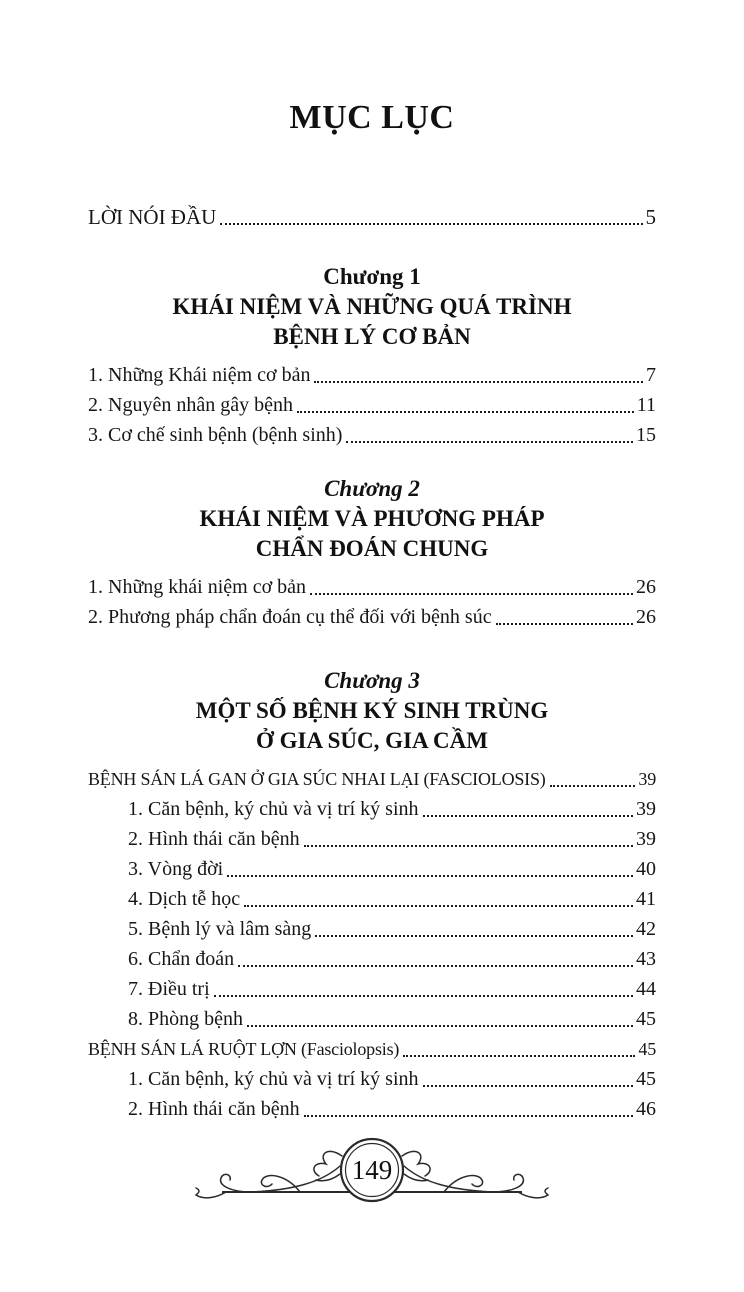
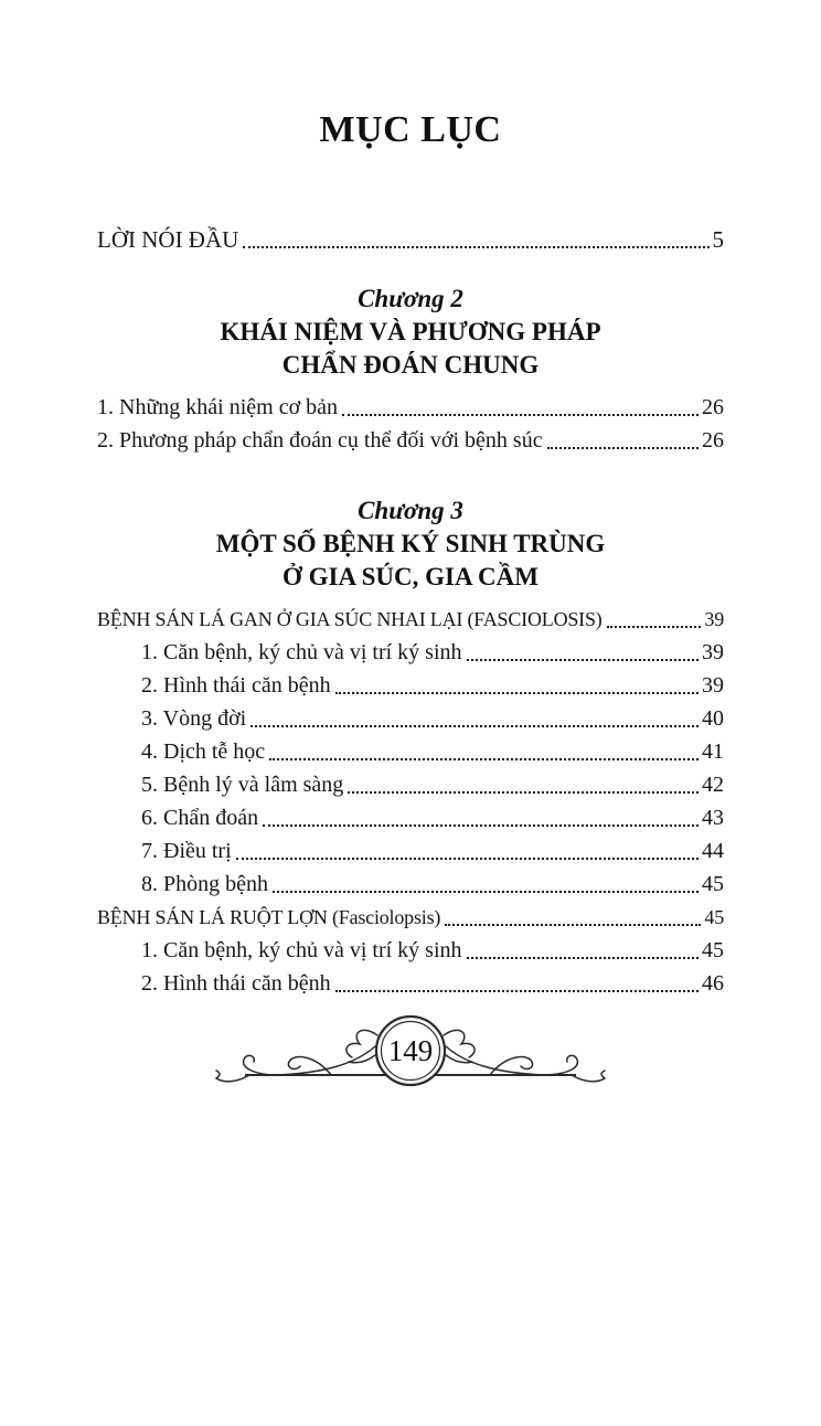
  MỤC LỤC
  LỜI NÓI ĐẦU
  5
- Chương 1
- KHÁI NIỆM VÀ NHỮNG QUÁ TRÌNH
- BỆNH LÝ CƠ BẢN
- 1. Những Khái niệm cơ bản
- 7
- 2. Nguyên nhân gây bệnh
- 11
- 3. Cơ chế sinh bệnh (bệnh sinh)
- 15
  Chương 2
  KHÁI NIỆM VÀ PHƯƠNG PHÁP
  CHẨN ĐOÁN CHUNG
  1. Những khái niệm cơ bản
  26
  2. Phương pháp chẩn đoán cụ thể đối với bệnh súc
  26
  Chương 3
  MỘT SỐ BỆNH KÝ SINH TRÙNG
  Ở GIA SÚC, GIA CẦM
  BỆNH SÁN LÁ GAN Ở GIA SÚC NHAI LẠI (FASCIOLOSIS)
  39
  1. Căn bệnh, ký chủ và vị trí ký sinh
  39
  2. Hình thái căn bệnh
  39
  3. Vòng đời
  40
  4. Dịch tễ học
  41
  5. Bệnh lý và lâm sàng
  42
  6. Chẩn đoán
  43
  7. Điều trị
  44
  8. Phòng bệnh
  45
  BỆNH SÁN LÁ RUỘT LỢN (Fasciolopsis)
  45
  1. Căn bệnh, ký chủ và vị trí ký sinh
  45
  2. Hình thái căn bệnh
  46
  149
